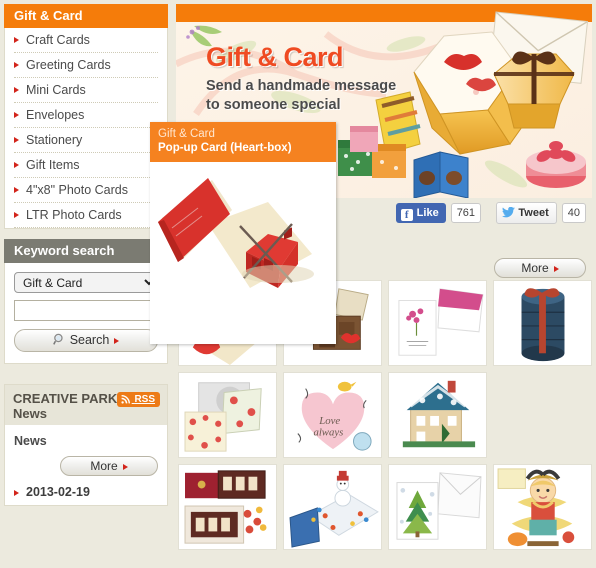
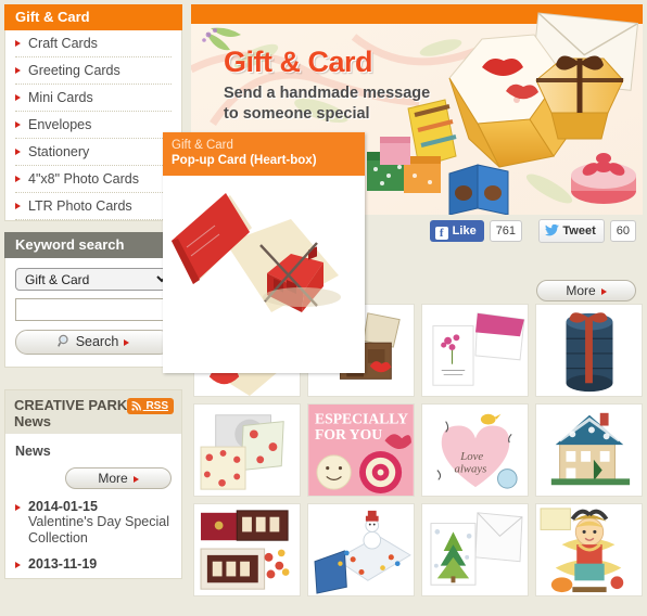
  Gift & Card
  Craft Cards
  Greeting Cards
  Mini Cards
  Envelopes
  Stationery
- Gift Items
  4"x8" Photo Cards
  LTR Photo Cards
  Keyword search
  Gift & Card
  Search
  CREATIVE PARK News
  RSS
  News
  More
+ 2014-01-15
+ Valentine's Day Special Collection
- 2013-02-19
+ 2013-11-19
  Gift & Card
  Send a handmade message
  to someone special
- f Like 761 Tweet 40
+ f Like 761 Tweet 60
  More
+ ESPECIALLY
+ FOR YOU
  Love
  always
  Gift & Card
  Pop-up Card (Heart-box)
